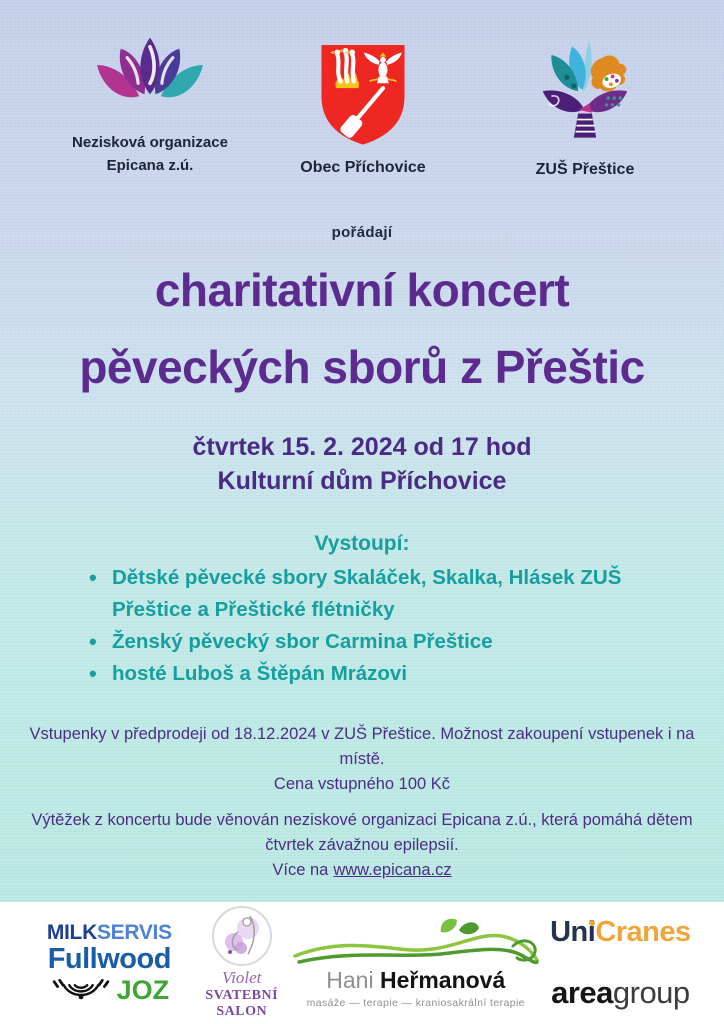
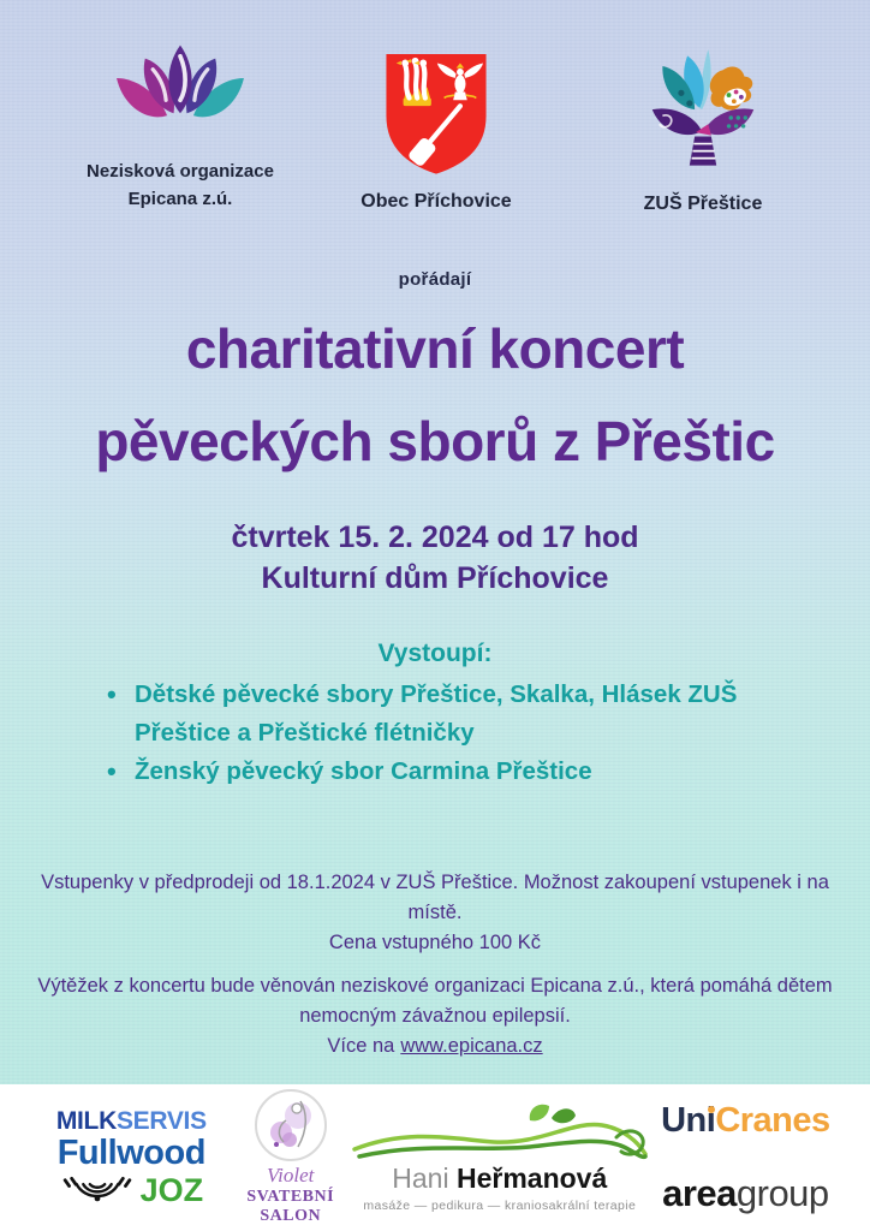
  Nezisková organizace
  Epicana z.ú.
  Obec Příchovice
  ZUŠ Přeštice
  pořádají
  charitativní koncert
  pěveckých sborů z Přeštic
  čtvrtek 15. 2. 2024 od 17 hod
  Kulturní dům Příchovice
  Vystoupí:
- Dětské pěvecké sbory Skaláček, Skalka, Hlásek ZUŠ Přeštice a Přeštické flétničky
+ Dětské pěvecké sbory Přeštice, Skalka, Hlásek ZUŠ Přeštice a Přeštické flétničky
  Ženský pěvecký sbor Carmina Přeštice
- hosté Luboš a Štěpán Mrázovi
- Vstupenky v předprodeji od 18.12.2024 v ZUŠ Přeštice. Možnost zakoupení vstupenek i na místě.
+ Vstupenky v předprodeji od 18.1.2024 v ZUŠ Přeštice. Možnost zakoupení vstupenek i na místě.
  Cena vstupného 100 Kč
- Výtěžek z koncertu bude věnován neziskové organizaci Epicana z.ú., která pomáhá dětem čtvrtek závažnou epilepsií.
+ Výtěžek z koncertu bude věnován neziskové organizaci Epicana z.ú., která pomáhá dětem nemocným závažnou epilepsií.
  Více na www.epicana.cz
  MILKSERVIS
  Fullwood
  JOZ
  Violet
  SVATEBNÍ
  SALON
  Hani Heřmanová
- masáže — terapie — kraniosakrální terapie
+ masáže — pedikura — kraniosakrální terapie
  UniCranes
  areagroup
